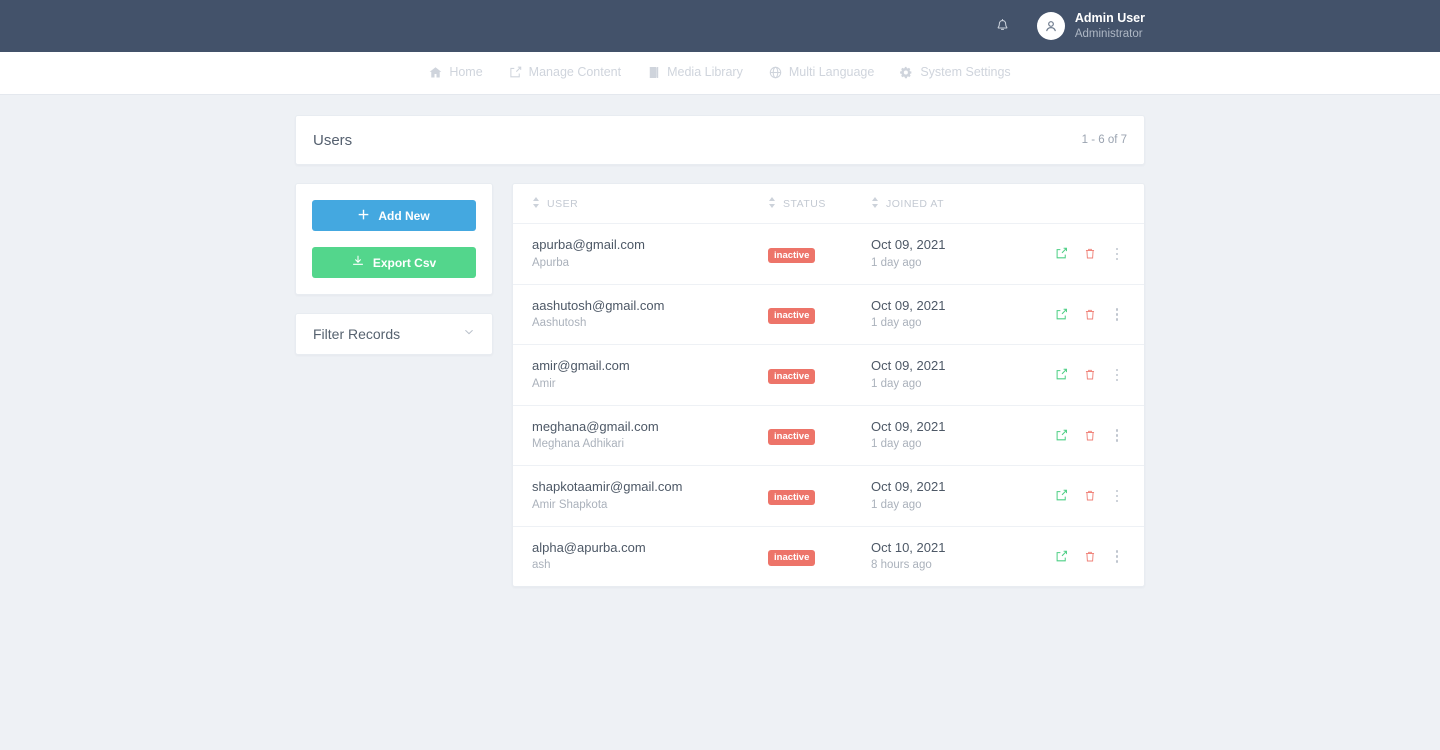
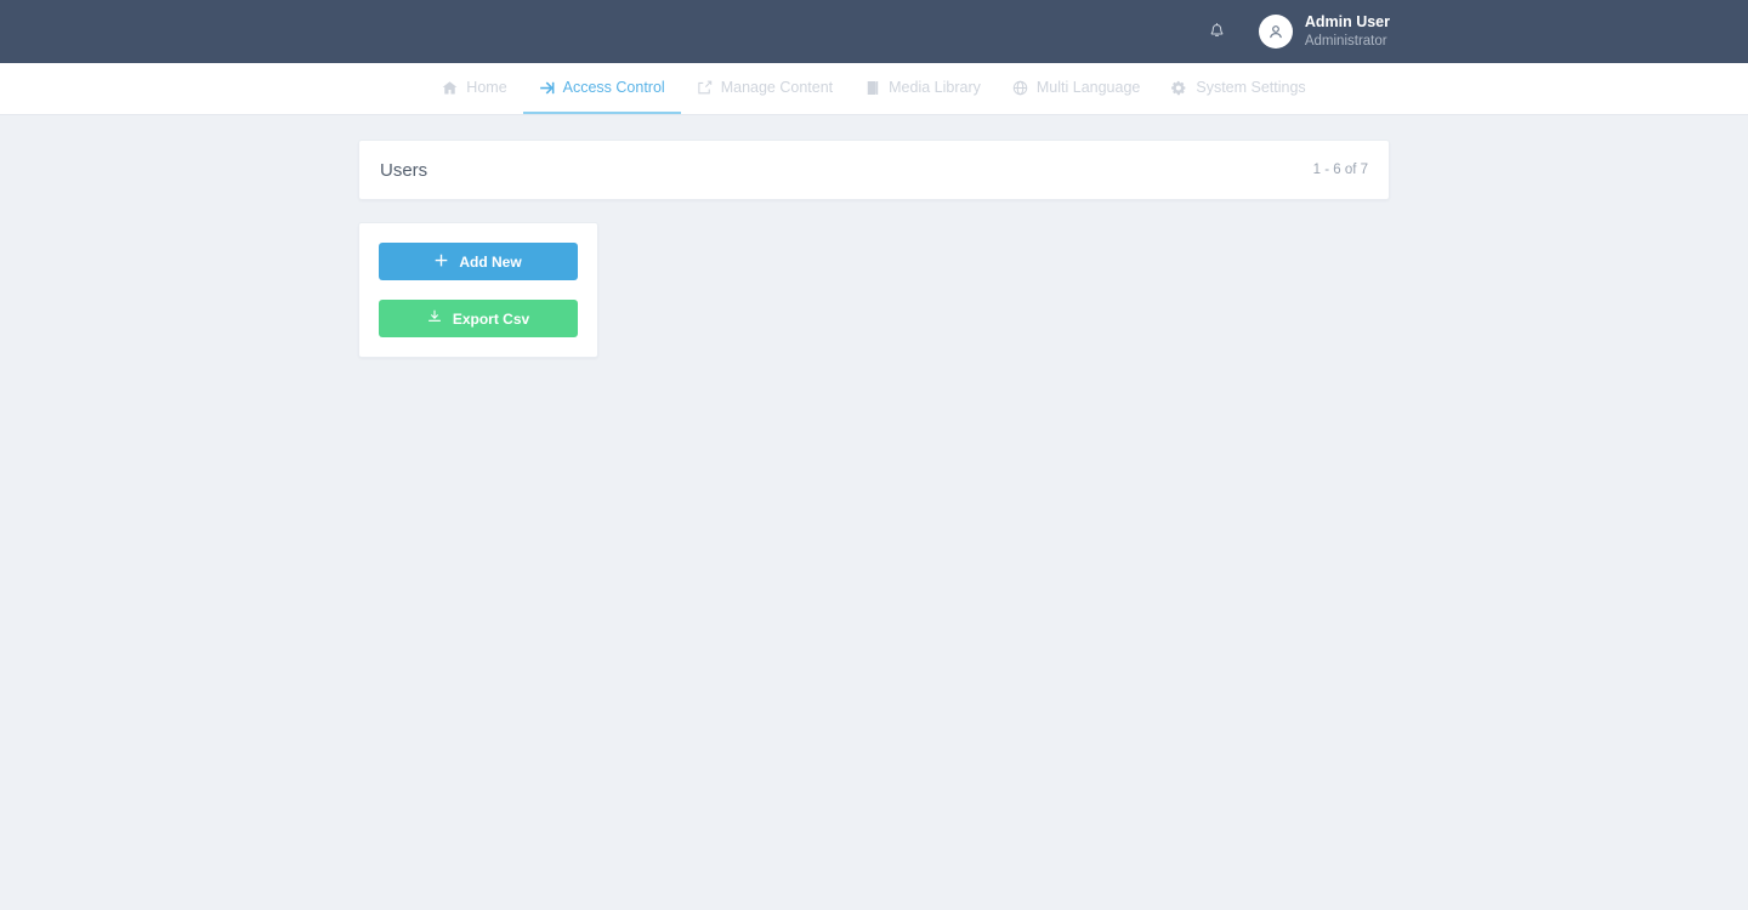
  Admin User
  Administrator
  Home
+ Access Control
  Manage Content
  Media Library
  Multi Language
  System Settings
  Users
  1 - 6 of 7
  Add New
  Export Csv
- Filter Records
- USER	STATUS	JOINED AT
- apurba@gmail.comApurba	inactive	Oct 09, 20211 day ago
- aashutosh@gmail.comAashutosh	inactive	Oct 09, 20211 day ago
- amir@gmail.comAmir	inactive	Oct 09, 20211 day ago
- meghana@gmail.comMeghana Adhikari	inactive	Oct 09, 20211 day ago
- shapkotaamir@gmail.comAmir Shapkota	inactive	Oct 09, 20211 day ago
- alpha@apurba.comash	inactive	Oct 10, 20218 hours ago
